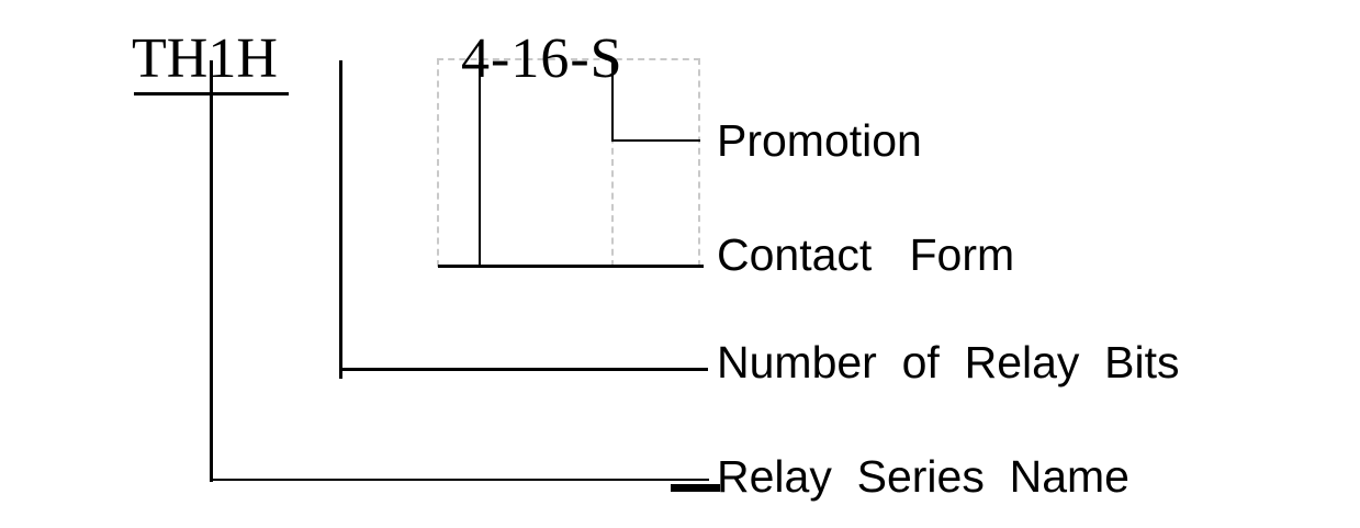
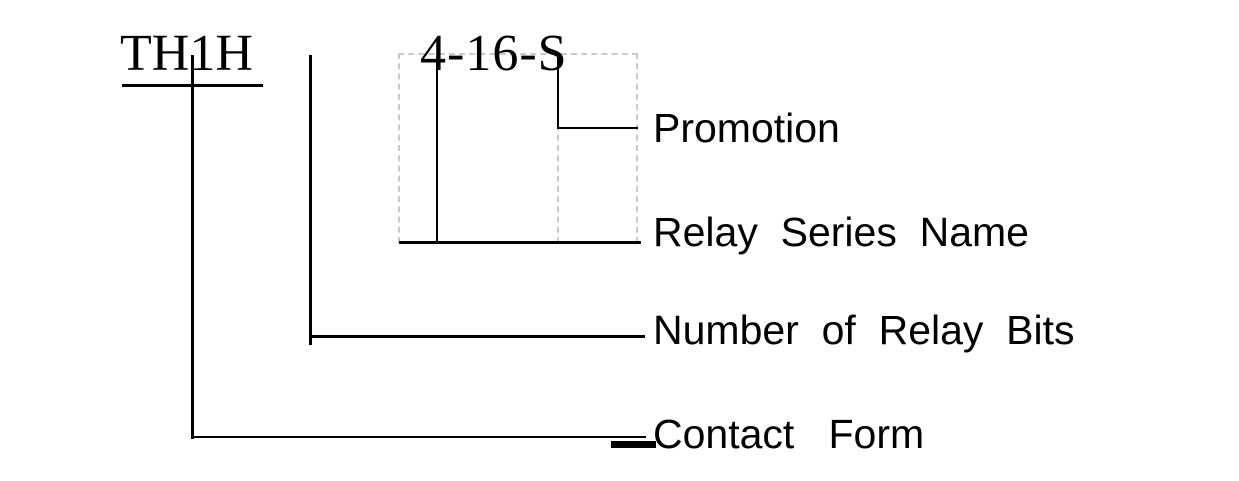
  TH1H
  4-16-S
  Promotion
- Contact Form
+ Relay Series Name
  Number of Relay Bits
- Relay Series Name
+ Contact Form
